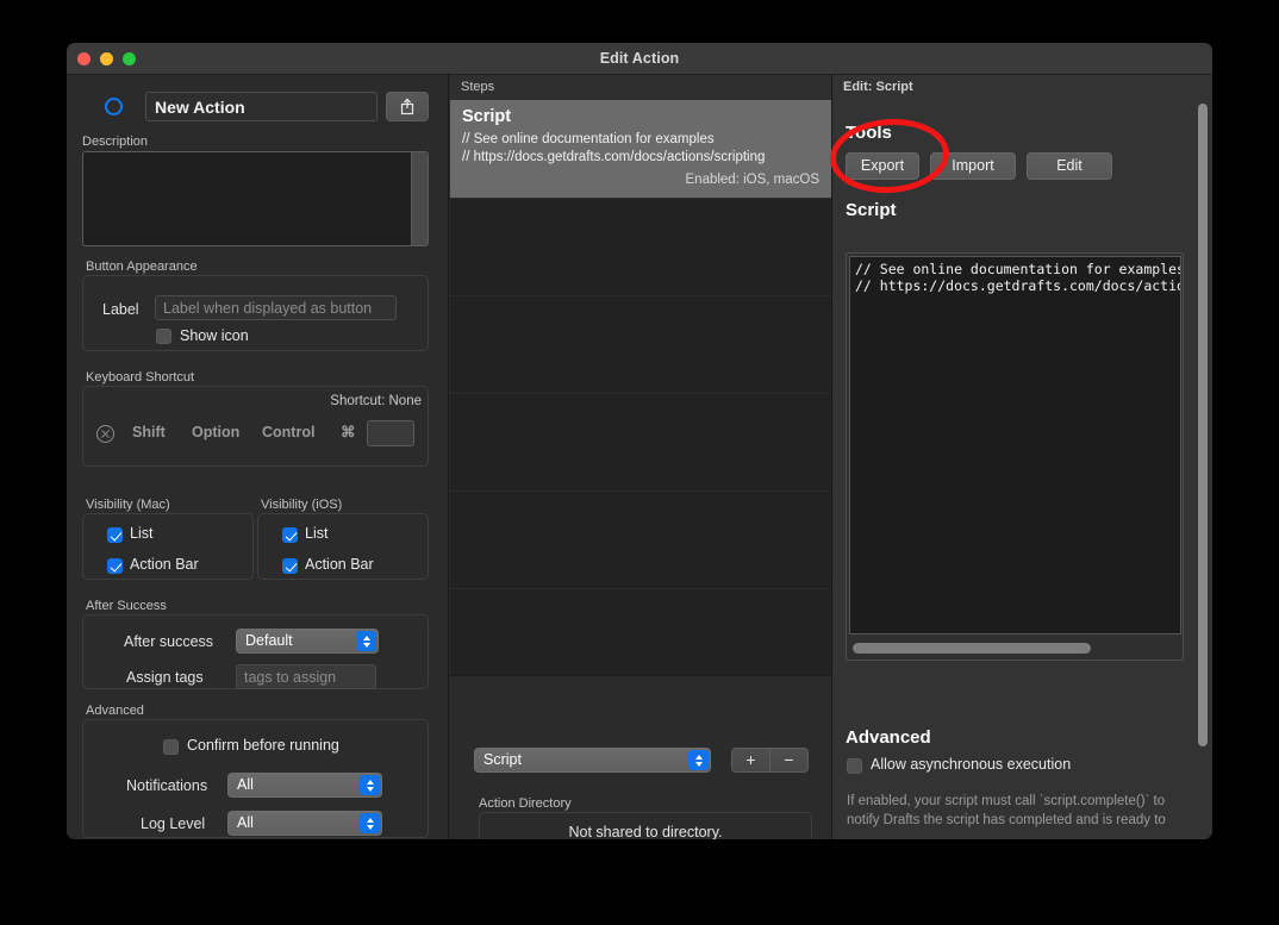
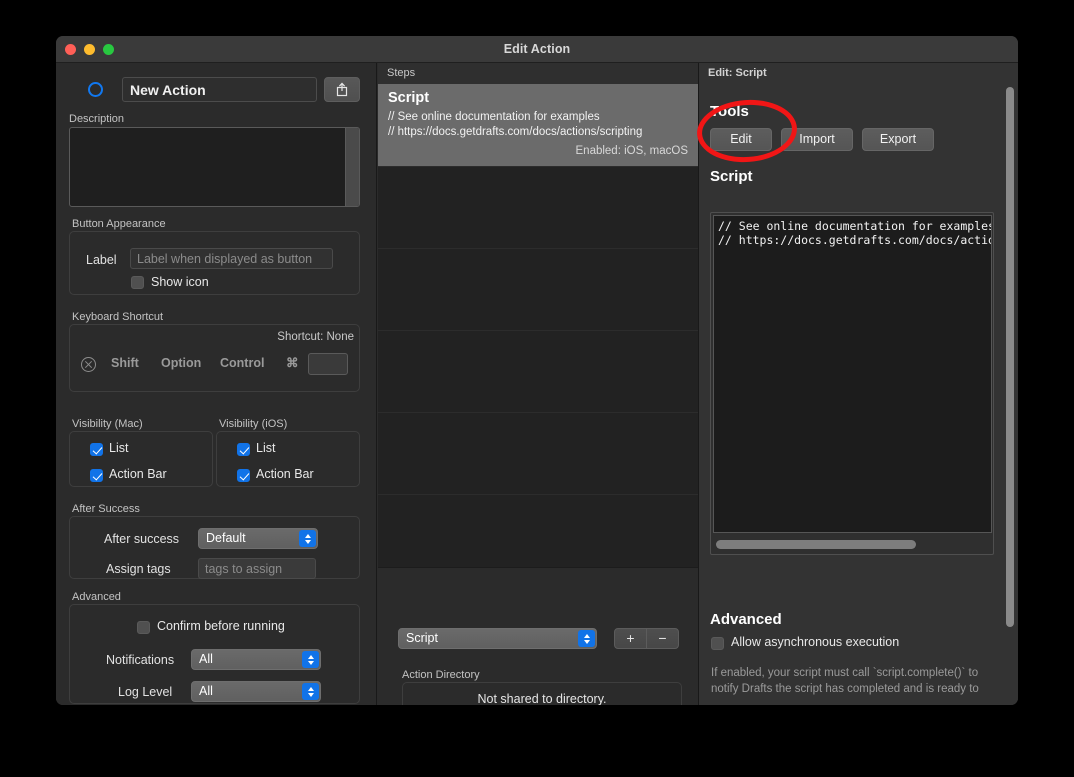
  Edit Action
  New Action
  Description
  Button Appearance
  Label
  Label when displayed as button
  Show icon
  Keyboard Shortcut
  Shortcut: None
  Shift
  Option
  Control
  ⌘
  Visibility (Mac)
  List
  Action Bar
  Visibility (iOS)
  List
  Action Bar
  After Success
  After success
  Default
  Assign tags
  tags to assign
  Advanced
  Confirm before running
  Notifications
  All
  Log Level
  All
  Steps
  Script
  // See online documentation for examples
  // https://docs.getdrafts.com/docs/actions/scripting
  Enabled: iOS, macOS
  Script
  +
  −
  Action Directory
  Not shared to directory.
  Edit: Script
  Tools
- Export
+ Edit
  Import
- Edit
+ Export
  Script
  // See online documentation for example
  // https://docs.getdrafts.com/docs/acti
  Advanced
  Allow asynchronous execution
  If enabled, your script must call `script.complete()` to
  notify Drafts the script has completed and is ready to
